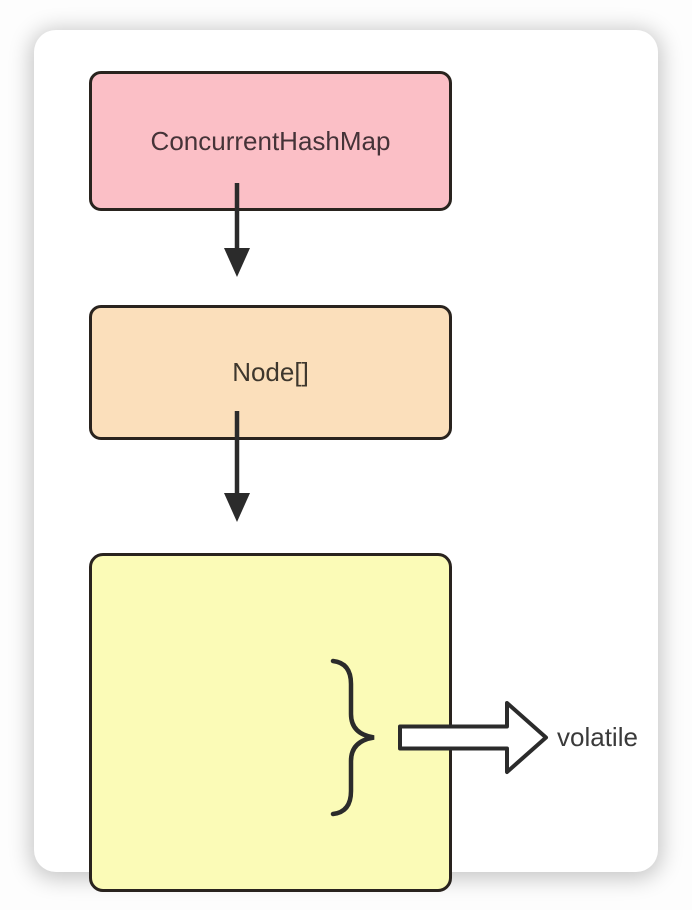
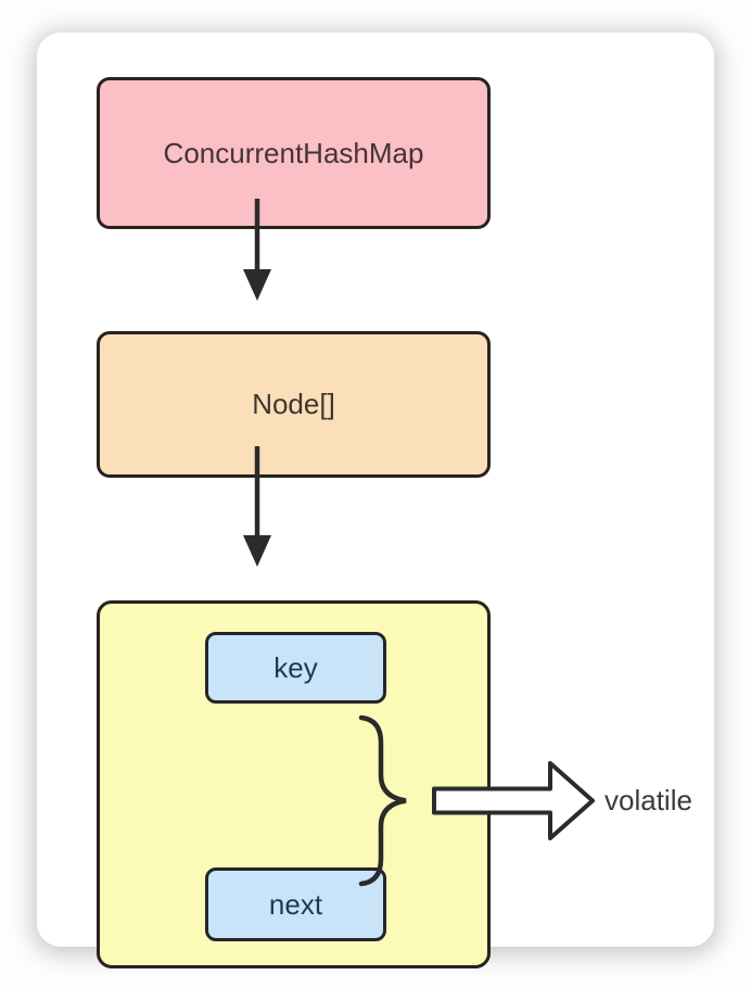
  ConcurrentHashMap
  Node[]
+ key
+ next
  volatile
